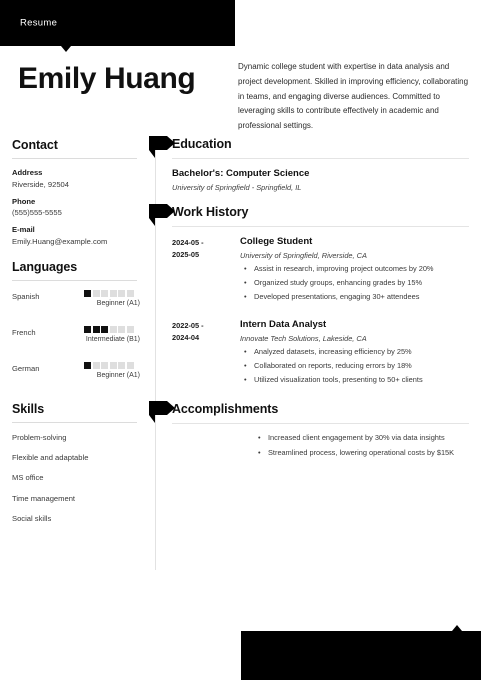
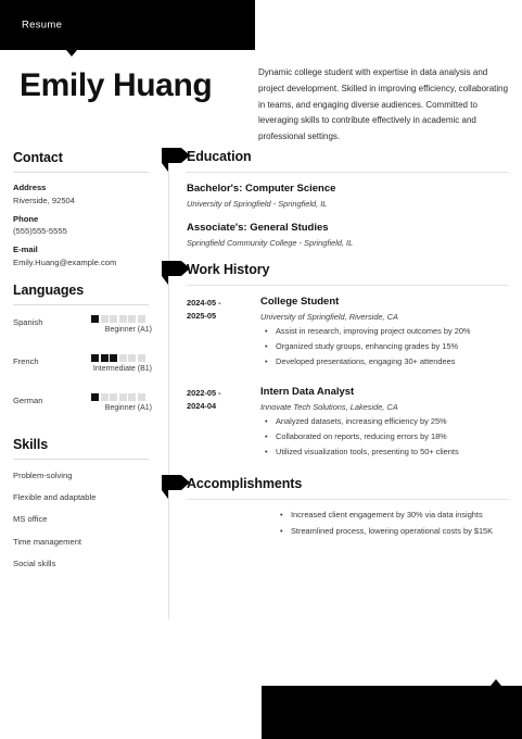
  Resume
  Emily Huang
  Dynamic college student with expertise in data analysis and project development. Skilled in improving efficiency, collaborating in teams, and engaging diverse audiences. Committed to leveraging skills to contribute effectively in academic and professional settings.
  Contact
  Address
  Riverside, 92504
  Phone
  (555)555-5555
  E-mail
  Emily.Huang@example.com
  Languages
  Spanish
  French
  German
  Skills
  Problem-solving
  Flexible and adaptable
  MS office
  Time management
  Social skills
  Education
  Bachelor's: Computer Science
  University of Springfield - Springfield, IL
+ Associate's: General Studies
+ Springfield Community College - Springfield, IL
  Work History
  2024-05 -
  2025-05
  College Student
  University of Springfield, Riverside, CA
  Assist in research, improving project outcomes by 20%
  Organized study groups, enhancing grades by 15%
  Developed presentations, engaging 30+ attendees
  2022-05 -
  2024-04
  Intern Data Analyst
  Innovate Tech Solutions, Lakeside, CA
  Analyzed datasets, increasing efficiency by 25%
  Collaborated on reports, reducing errors by 18%
  Utilized visualization tools, presenting to 50+ clients
  Accomplishments
  Increased client engagement by 30% via data insights
  Streamlined process, lowering operational costs by $15K
